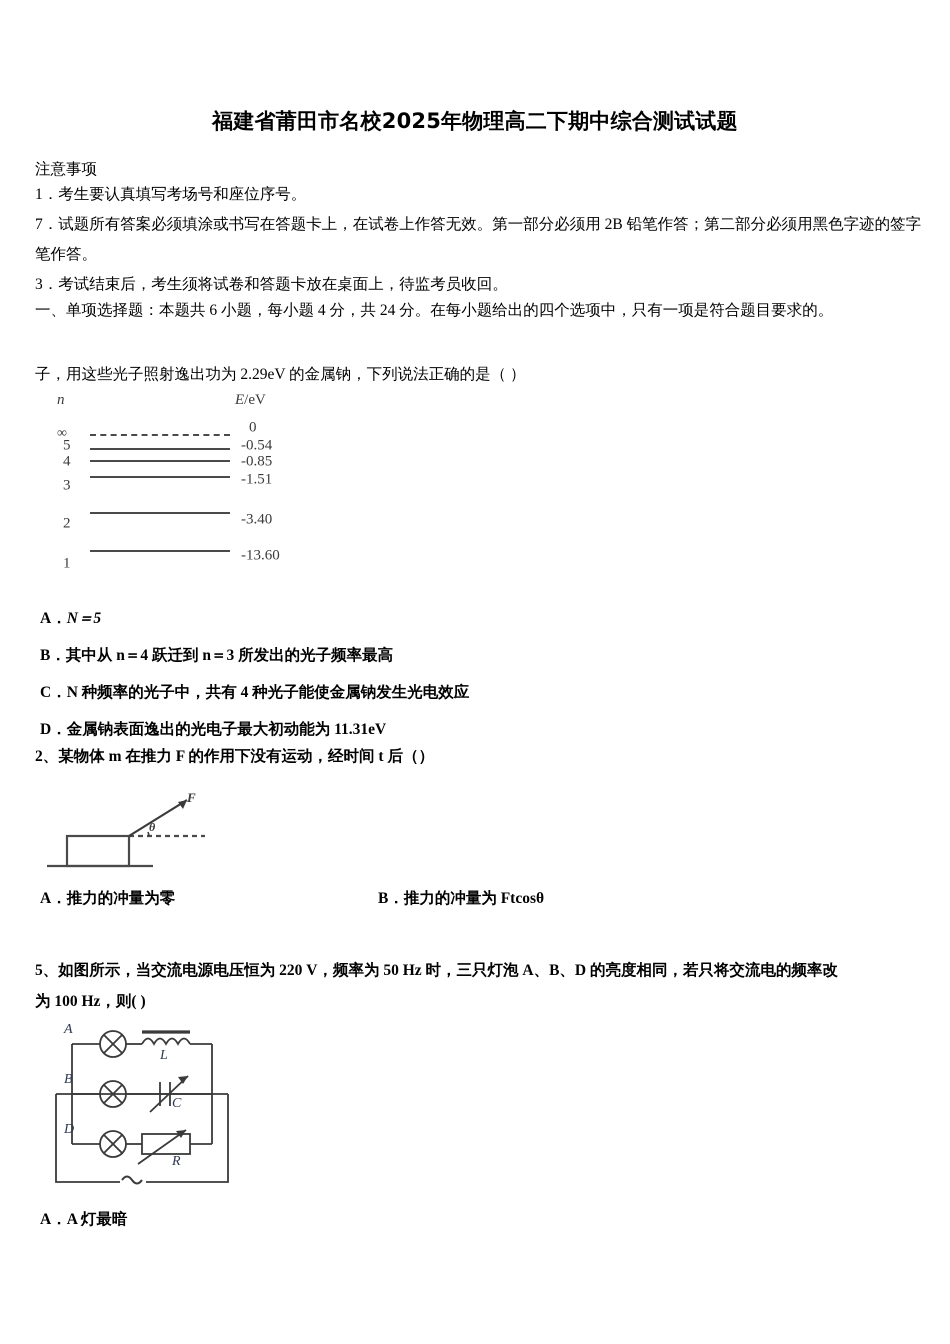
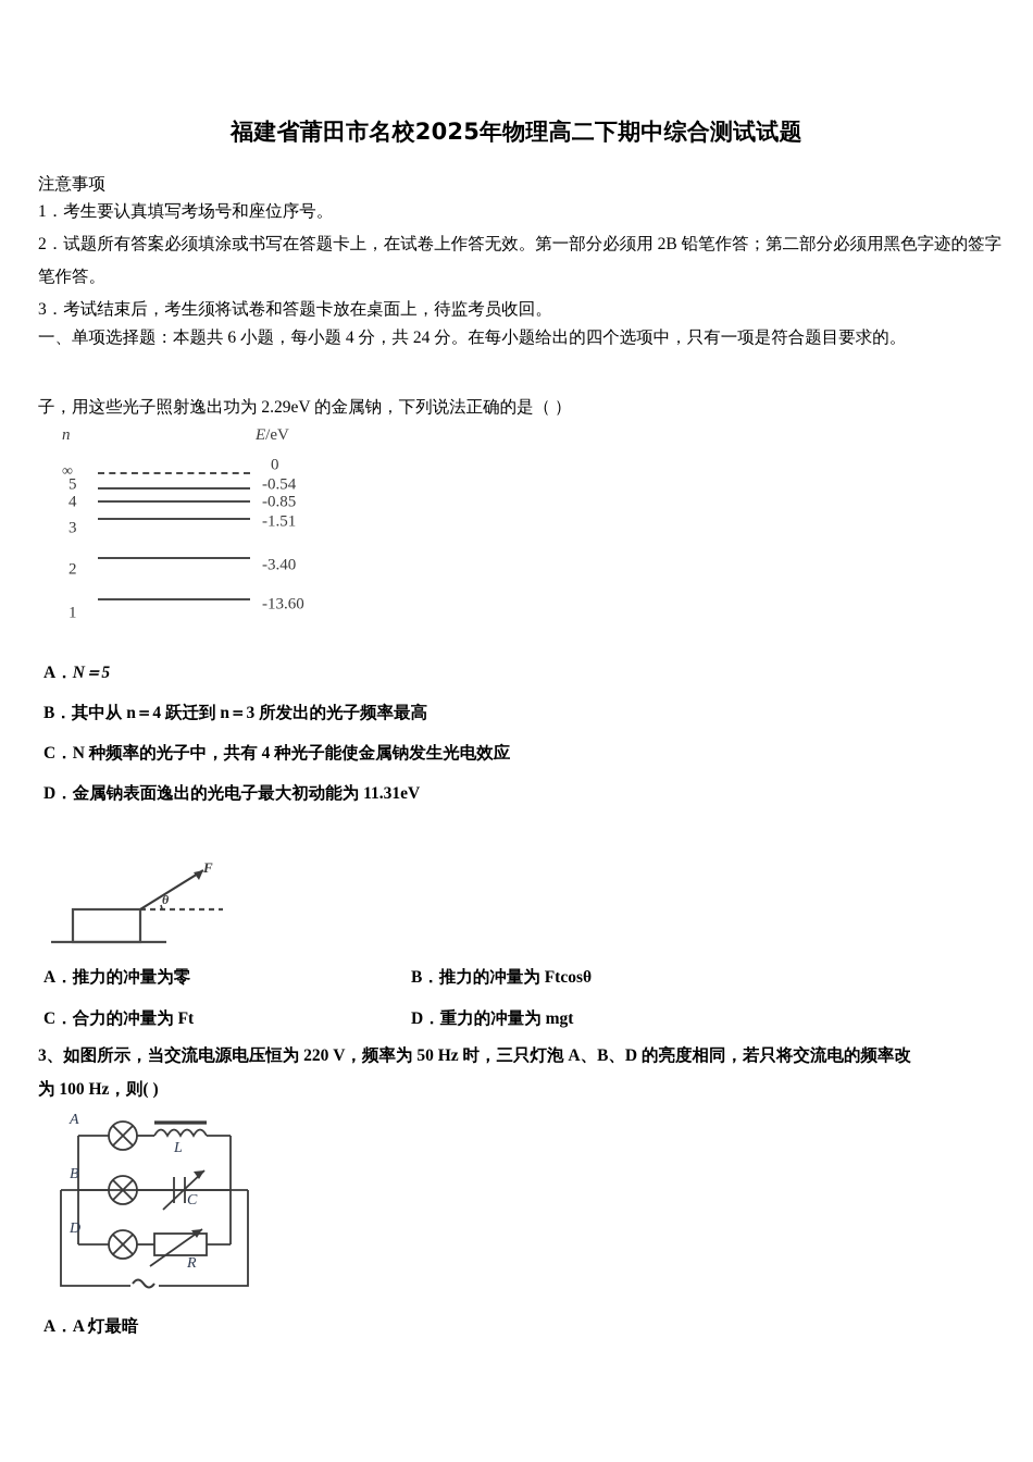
  福建省莆田市名校2025年物理高二下期中综合测试试题
  注意事项
  1．考生要认真填写考场号和座位序号。
- 7．试题所有答案必须填涂或书写在答题卡上，在试卷上作答无效。第一部分必须用 2B 铅笔作答；第二部分必须用黑色字迹的签字笔作答。
+ 2．试题所有答案必须填涂或书写在答题卡上，在试卷上作答无效。第一部分必须用 2B 铅笔作答；第二部分必须用黑色字迹的签字笔作答。
  3．考试结束后，考生须将试卷和答题卡放在桌面上，待监考员收回。
  一、单项选择题：本题共 6 小题，每小题 4 分，共 24 分。在每小题给出的四个选项中，只有一项是符合题目要求的。
  子，用这些光子照射逸出功为 2.29eV 的金属钠，下列说法正确的是（ ）
  n
  E/eV
  ∞
  0
  5
  -0.54
  4
  -0.85
  3
  -1.51
  2
  -3.40
  1
  -13.60
  A．N＝5
  B．其中从 n＝4 跃迁到 n＝3 所发出的光子频率最高
  C．N 种频率的光子中，共有 4 种光子能使金属钠发生光电效应
  D．金属钠表面逸出的光电子最大初动能为 11.31eV
- 2、某物体 m 在推力 F 的作用下没有运动，经时间 t 后（）
  F
  θ
  A．推力的冲量为零
  B．推力的冲量为 Ftcosθ
+ C．合力的冲量为 Ft
+ D．重力的冲量为 mgt
- 5、如图所示，当交流电源电压恒为 220 V，频率为 50 Hz 时，三只灯泡 A、B、D 的亮度相同，若只将交流电的频率改
+ 3、如图所示，当交流电源电压恒为 220 V，频率为 50 Hz 时，三只灯泡 A、B、D 的亮度相同，若只将交流电的频率改
  为 100 Hz，则( )
  A
  B
  D
  L
  C
  R
  A．A 灯最暗
